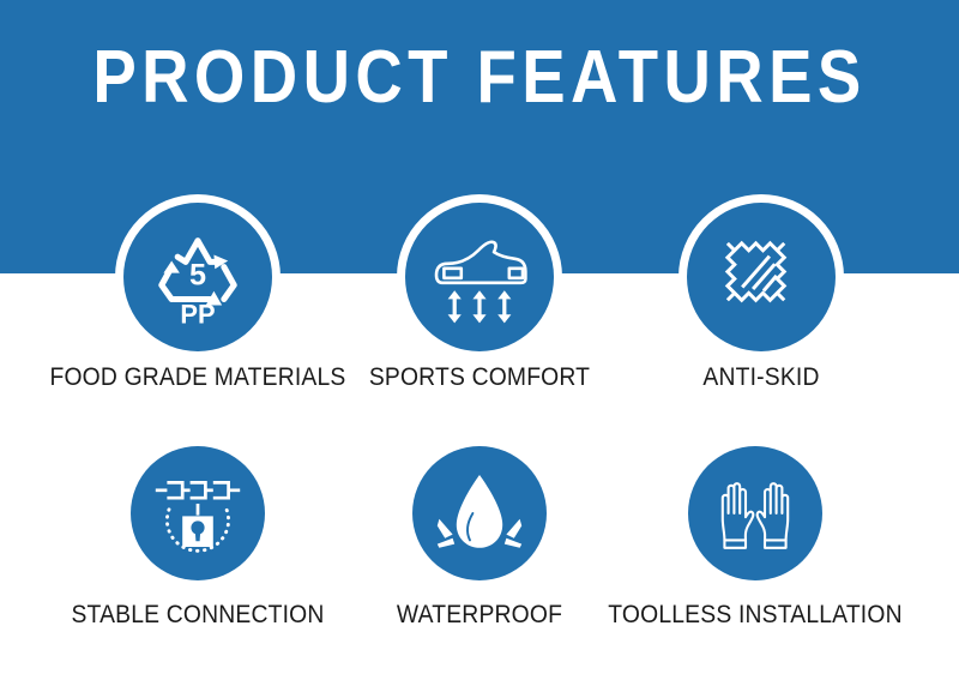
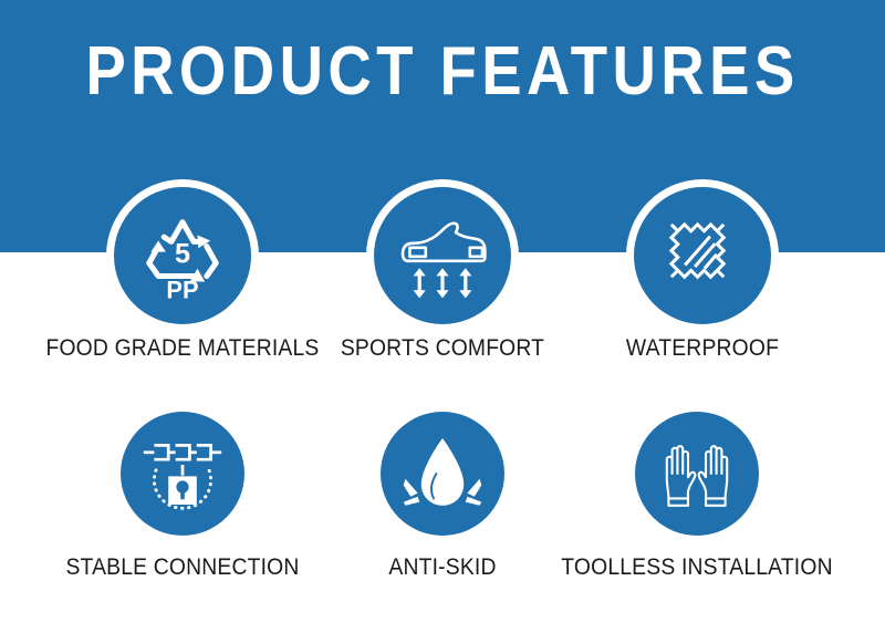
  PRODUCT FEATURES
  5
  PP
  FOOD GRADE MATERIALS
  SPORTS COMFORT
- ANTI-SKID
+ WATERPROOF
  STABLE CONNECTION
- WATERPROOF
+ ANTI-SKID
  TOOLLESS INSTALLATION
